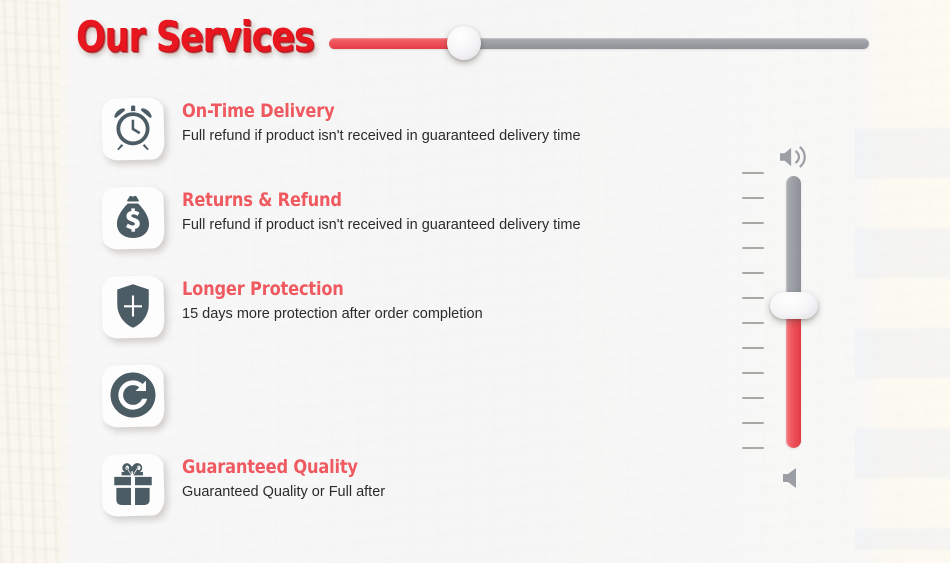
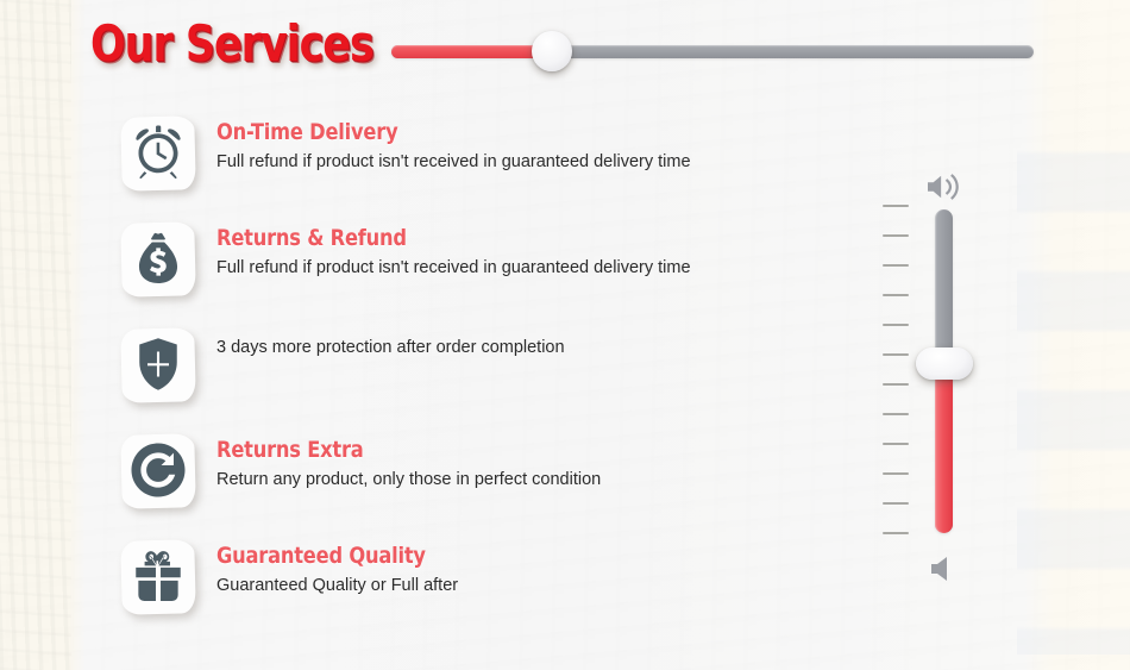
  Our Services
  On-Time Delivery
  Full refund if product isn't received in guaranteed delivery time
  Returns & Refund
  Full refund if product isn't received in guaranteed delivery time
- Longer Protection
- 15 days more protection after order completion
+ 3 days more protection after order completion
+ Returns Extra
+ Return any product, only those in perfect condition
  Guaranteed Quality
  Guaranteed Quality or Full after
